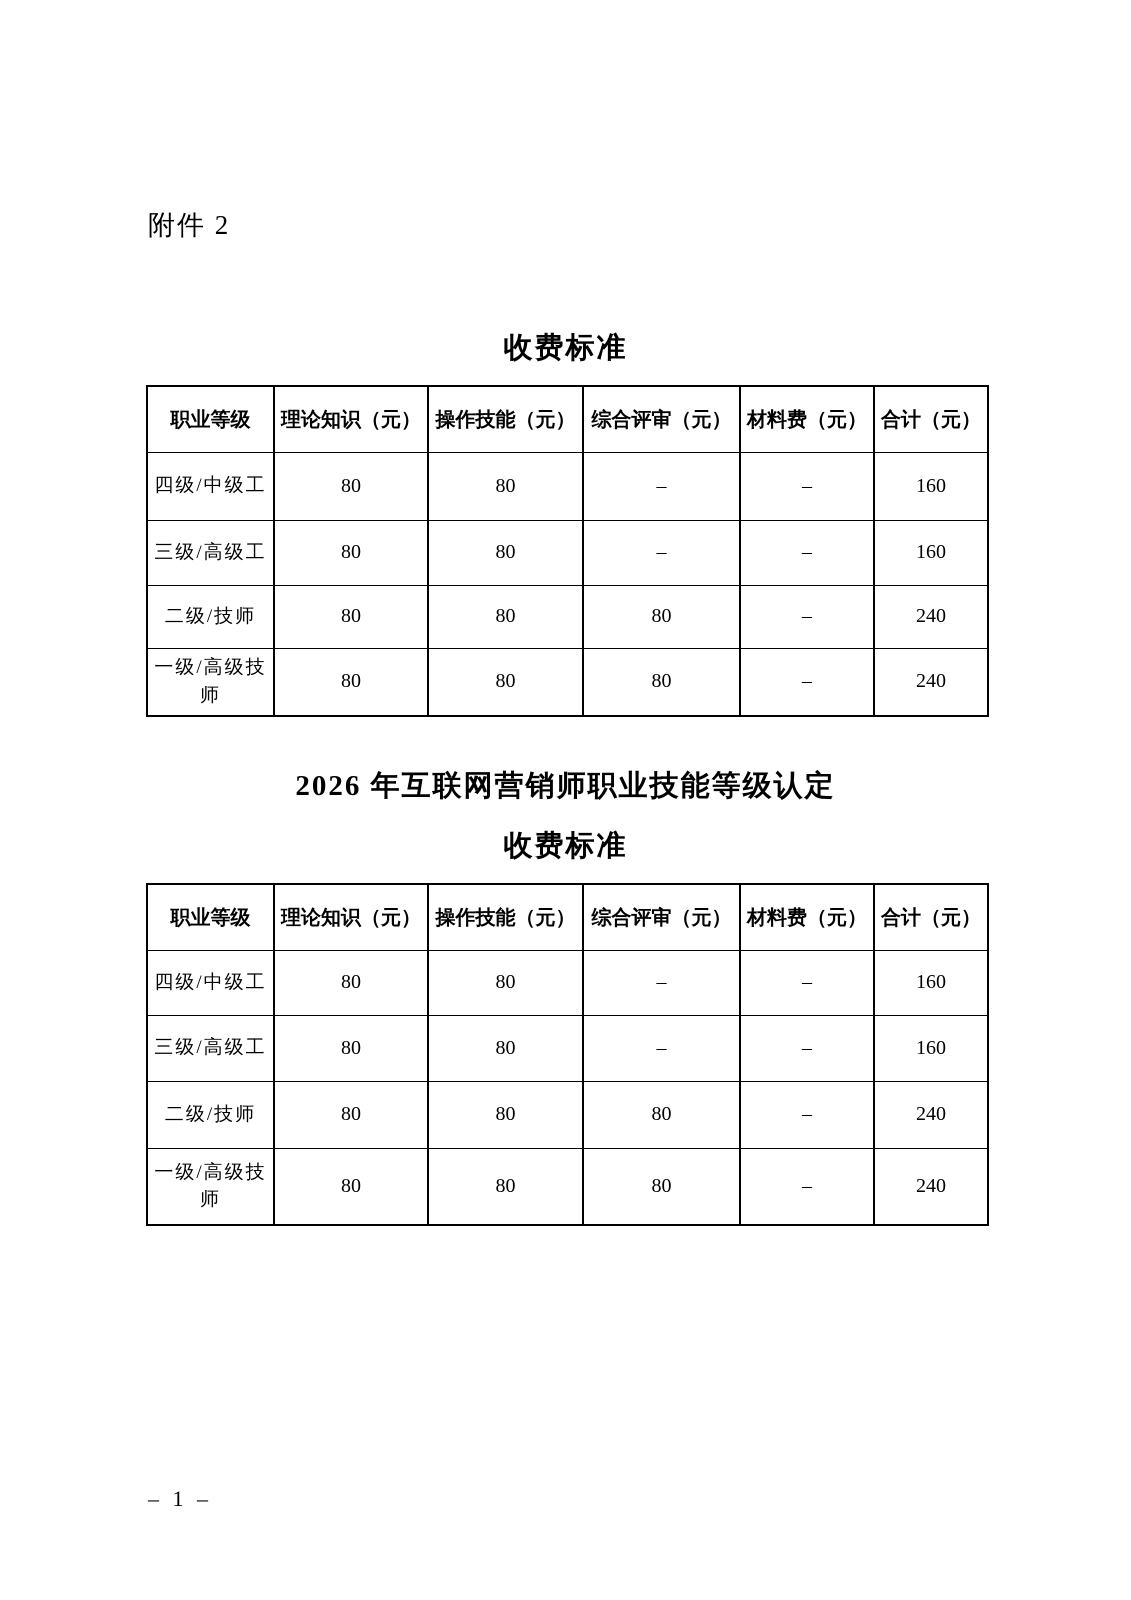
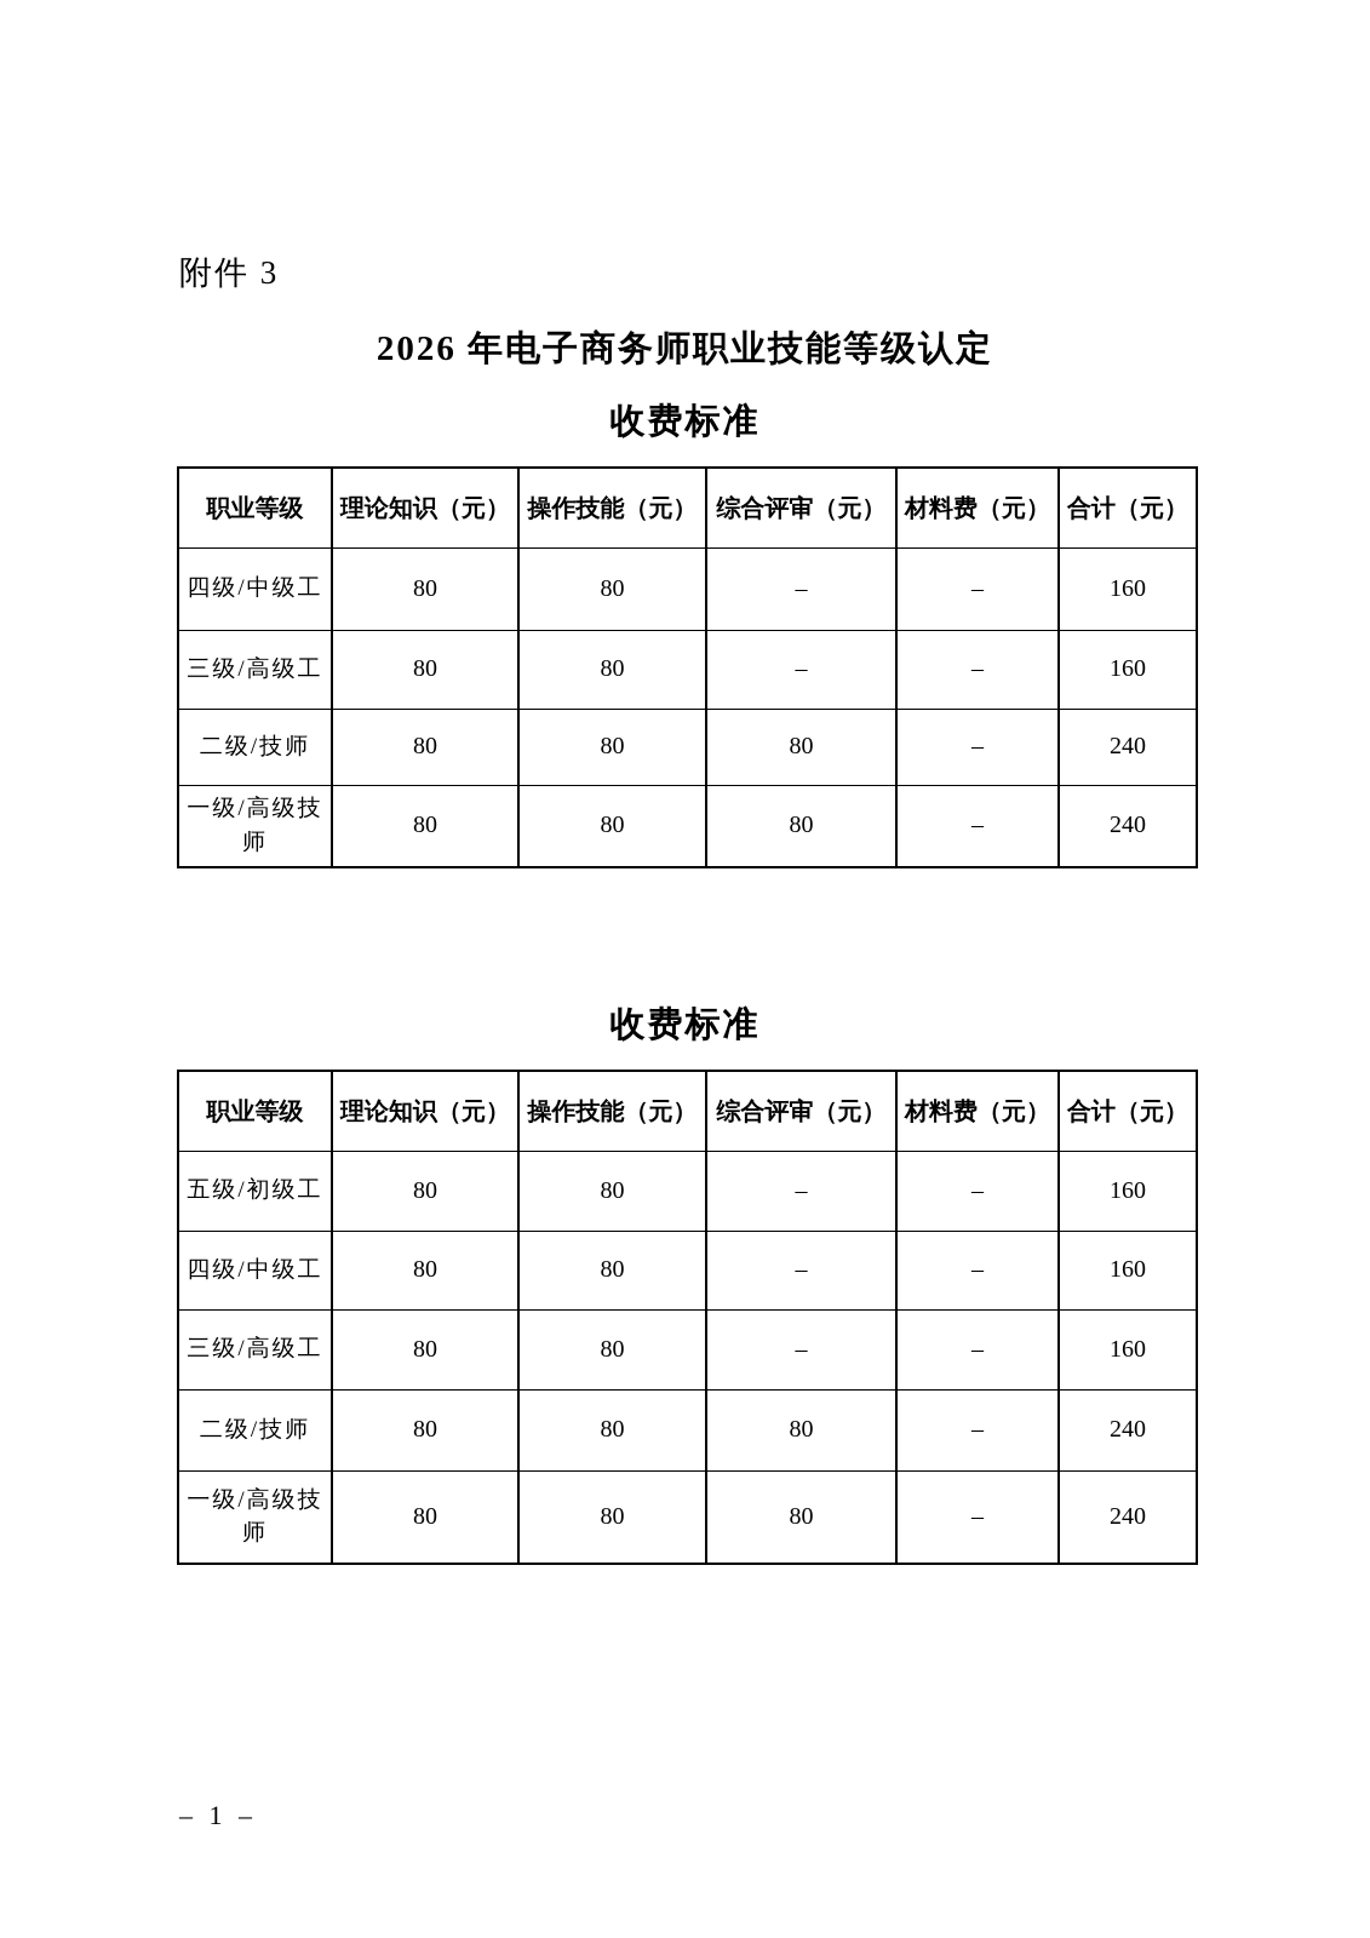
- 附件 2
+ 附件 3
+ 2026 年电子商务师职业技能等级认定
  收费标准
  职业等级	理论知识（元）	操作技能（元）	综合评审（元）	材料费（元）	合计（元）
  四级/中级工	80	80	–	–	160
  三级/高级工	80	80	–	–	160
  二级/技师	80	80	80	–	240
  一级/高级技师	80	80	80	–	240
- 2026 年互联网营销师职业技能等级认定
  收费标准
  职业等级	理论知识（元）	操作技能（元）	综合评审（元）	材料费（元）	合计（元）
+ 五级/初级工	80	80	–	–	160
  四级/中级工	80	80	–	–	160
  三级/高级工	80	80	–	–	160
  二级/技师	80	80	80	–	240
  一级/高级技师	80	80	80	–	240
  – 1 –
